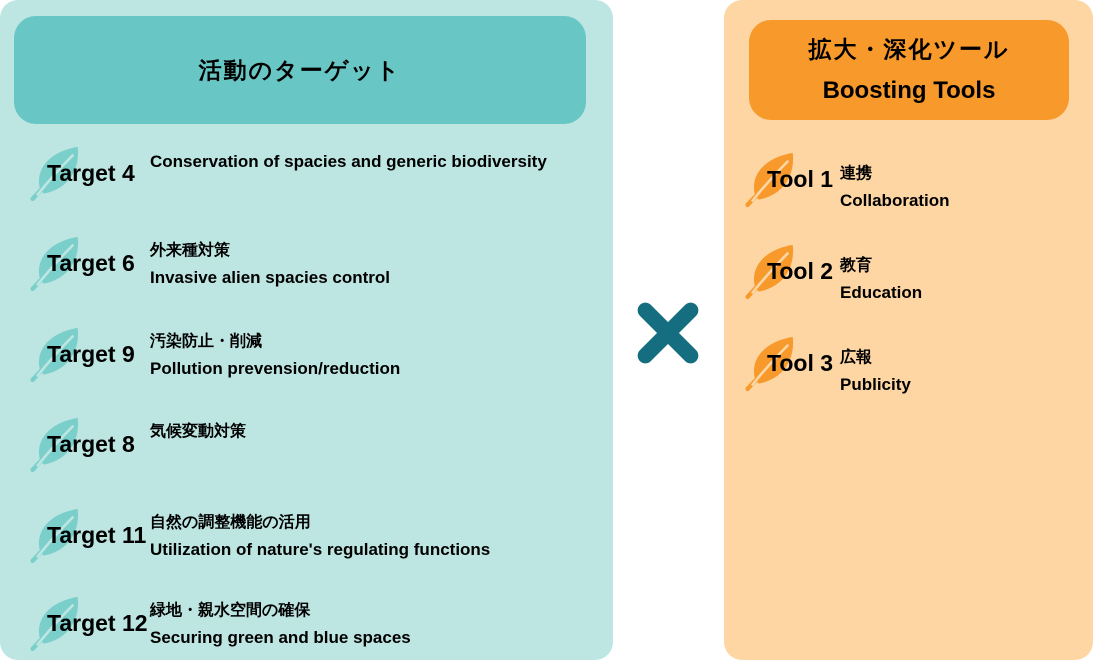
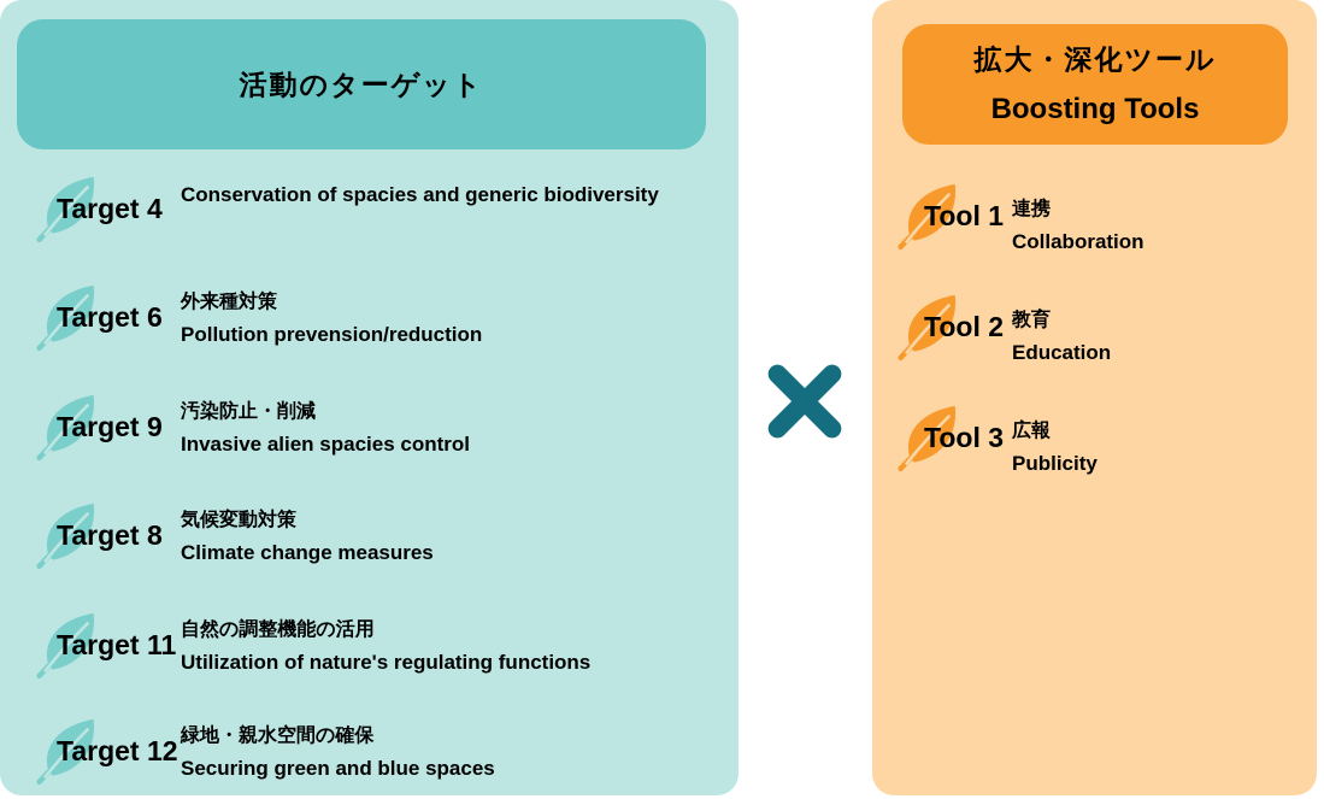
  活動のターゲット
  Target 4
  Conservation of spacies and generic biodiversity
  Target 6
  外来種対策
- Invasive alien spacies control
+ Pollution prevension/reduction
  Target 9
  汚染防止・削減
- Pollution prevension/reduction
+ Invasive alien spacies control
  Target 8
  気候変動対策
+ Climate change measures
  Target 11
  自然の調整機能の活用
  Utilization of nature's regulating functions
  Target 12
  緑地・親水空間の確保
  Securing green and blue spaces
  拡大・深化ツール
  Boosting Tools
  Tool 1
  連携
  Collaboration
  Tool 2
  教育
  Education
  Tool 3
  広報
  Publicity
